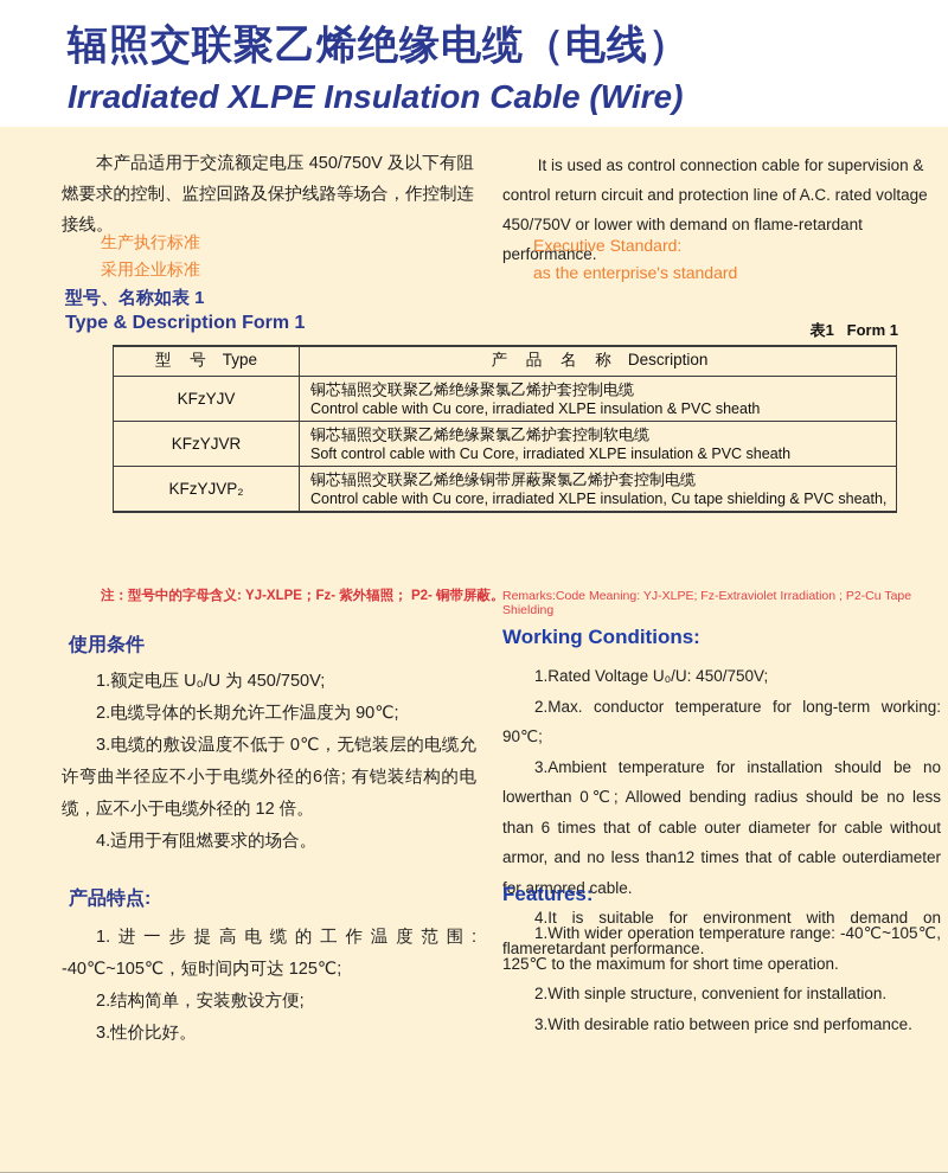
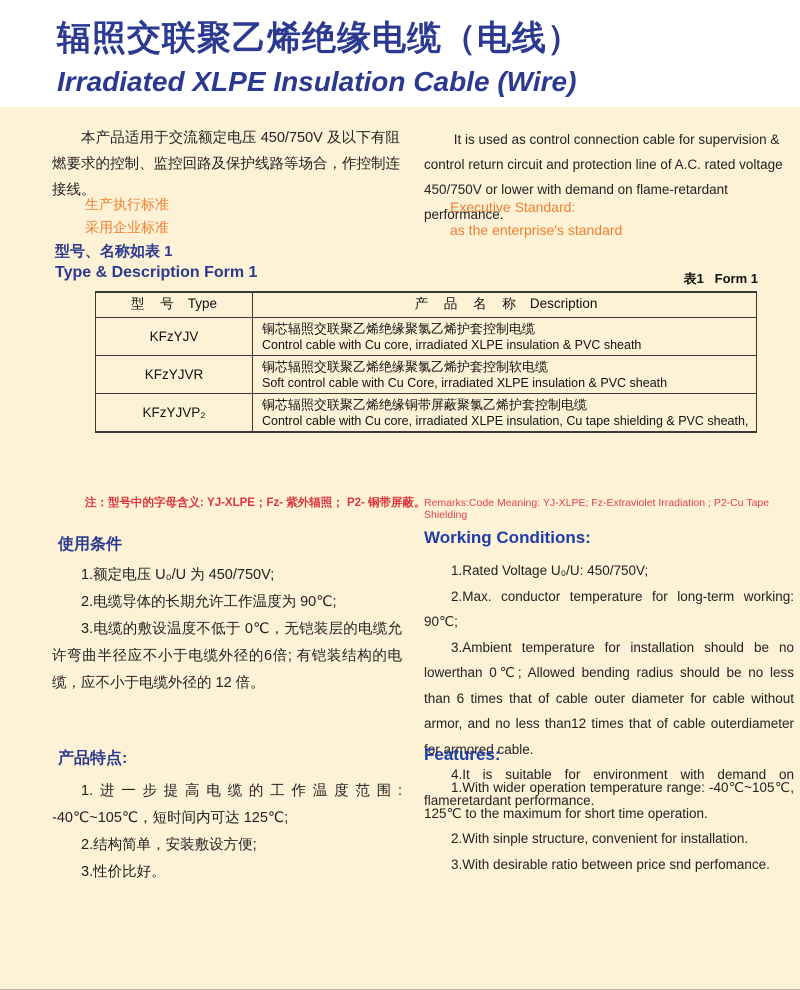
  辐照交联聚乙烯绝缘电缆（电线）
  Irradiated XLPE Insulation Cable (Wire)
  本产品适用于交流额定电压 450/750V 及以下有阻燃要求的控制、监控回路及保护线路等场合，作控制连接线。
  It is used as control connection cable for supervision & control return circuit and protection line of A.C. rated voltage 450/750V or lower with demand on flame-retardant performance.
  生产执行标准
  采用企业标准
  Executive Standard:
  as the enterprise's standard
  型号、名称如表 1
  Type & Description Form 1
  表1 Form 1
  型 号 Type	产 品 名 称 Description
  KFzYJV	铜芯辐照交联聚乙烯绝缘聚氯乙烯护套控制电缆 Control cable with Cu core, irradiated XLPE insulation & PVC sheath
  KFzYJVR	铜芯辐照交联聚乙烯绝缘聚氯乙烯护套控制软电缆 Soft control cable with Cu Core, irradiated XLPE insulation & PVC sheath
  KFzYJVP₂	铜芯辐照交联聚乙烯绝缘铜带屏蔽聚氯乙烯护套控制电缆 Control cable with Cu core, irradiated XLPE insulation, Cu tape shielding & PVC sheath,
  注：型号中的字母含义: YJ-XLPE；Fz- 紫外辐照； P2- 铜带屏蔽。
  Remarks:Code Meaning: YJ-XLPE; Fz-Extraviolet Irradiation ; P2-Cu Tape Shielding
  使用条件
  1.额定电压 U₀/U 为 450/750V;
  2.电缆导体的长期允许工作温度为 90℃;
  3.电缆的敷设温度不低于 0℃，无铠装层的电缆允许弯曲半径应不小于电缆外径的6倍; 有铠装结构的电缆，应不小于电缆外径的 12 倍。
- 4.适用于有阻燃要求的场合。
  Working Conditions:
  1.Rated Voltage U₀/U: 450/750V;
  2.Max. conductor temperature for long-term working: 90℃;
  3.Ambient temperature for installation should be no lowerthan 0℃; Allowed bending radius should be no less than 6 times that of cable outer diameter for cable without armor, and no less than12 times that of cable outerdiameter for armored cable.
  4.It is suitable for environment with demand on flameretardant performance.
  产品特点:
  1.进一步提高电缆的工作温度范围: -40℃~105℃，短时间内可达 125℃;
  2.结构简单，安装敷设方便;
  3.性价比好。
  Features:
  1.With wider operation temperature range: -40℃~105℃, 125℃ to the maximum for short time operation.
  2.With sinple structure, convenient for installation.
  3.With desirable ratio between price snd perfomance.
